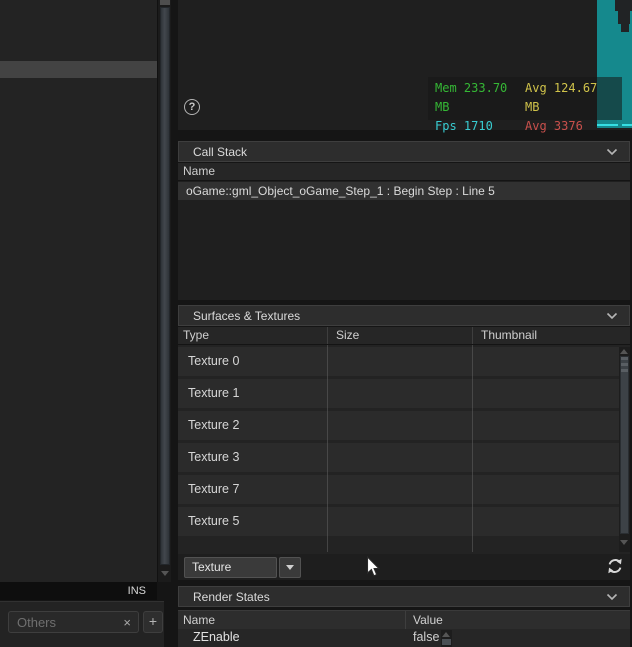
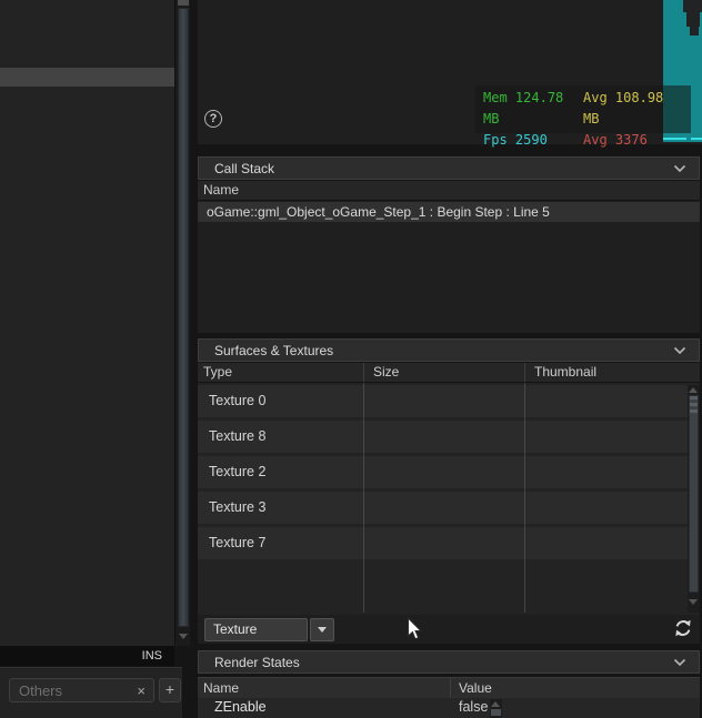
  INS
  Others
  ×
  +
- Mem 233.70 MB
+ Mem 124.78 MB
- Avg 124.67 MB
+ Avg 108.98 MB
- Fps 1710
+ Fps 2590
  Avg 3376
  ?
  Call Stack
  Name
  oGame::gml_Object_oGame_Step_1 : Begin Step : Line 5
  Surfaces & Textures
  Type
  Size
  Thumbnail
  Texture 0
- Texture 1
+ Texture 8
  Texture 2
  Texture 3
  Texture 7
- Texture 5
  Texture
  Render States
  Name
  Value
  ZEnable
  false
